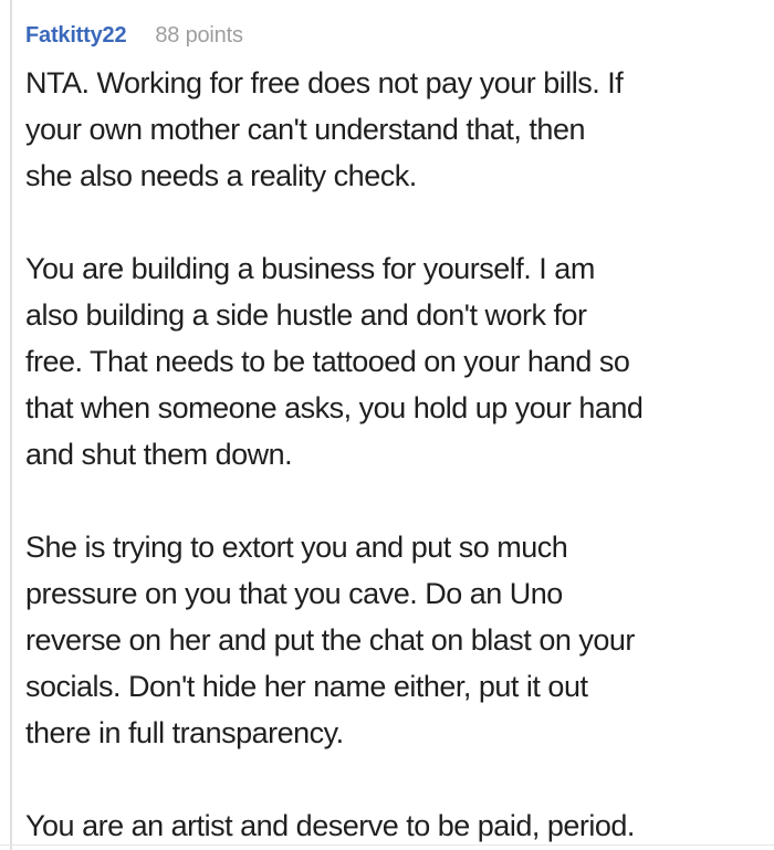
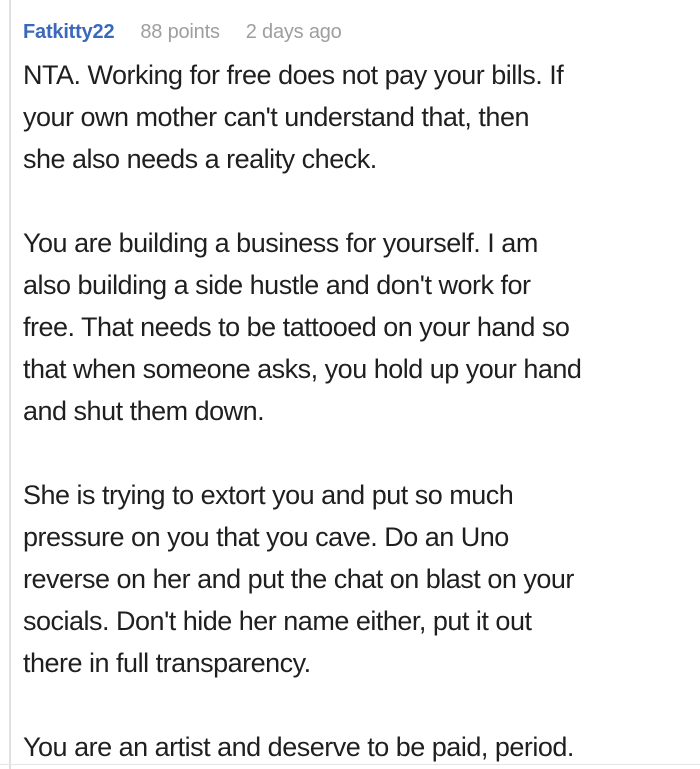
  Fatkitty22
  88 points
+ 2 days ago
  NTA. Working for free does not pay your bills. If
  your own mother can't understand that, then
  she also needs a reality check.
  You are building a business for yourself. I am
  also building a side hustle and don't work for
  free. That needs to be tattooed on your hand so
  that when someone asks, you hold up your hand
  and shut them down.
  She is trying to extort you and put so much
  pressure on you that you cave. Do an Uno
  reverse on her and put the chat on blast on your
  socials. Don't hide her name either, put it out
  there in full transparency.
  You are an artist and deserve to be paid, period.
